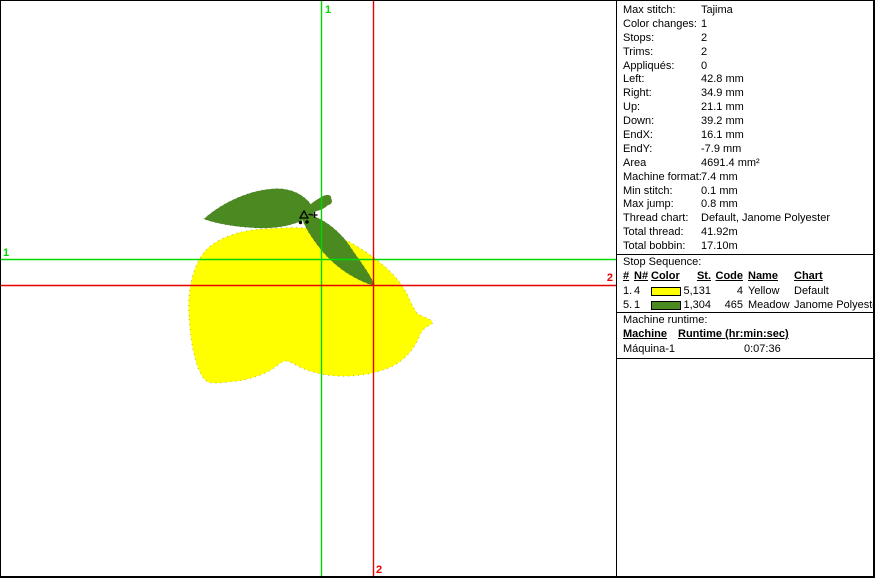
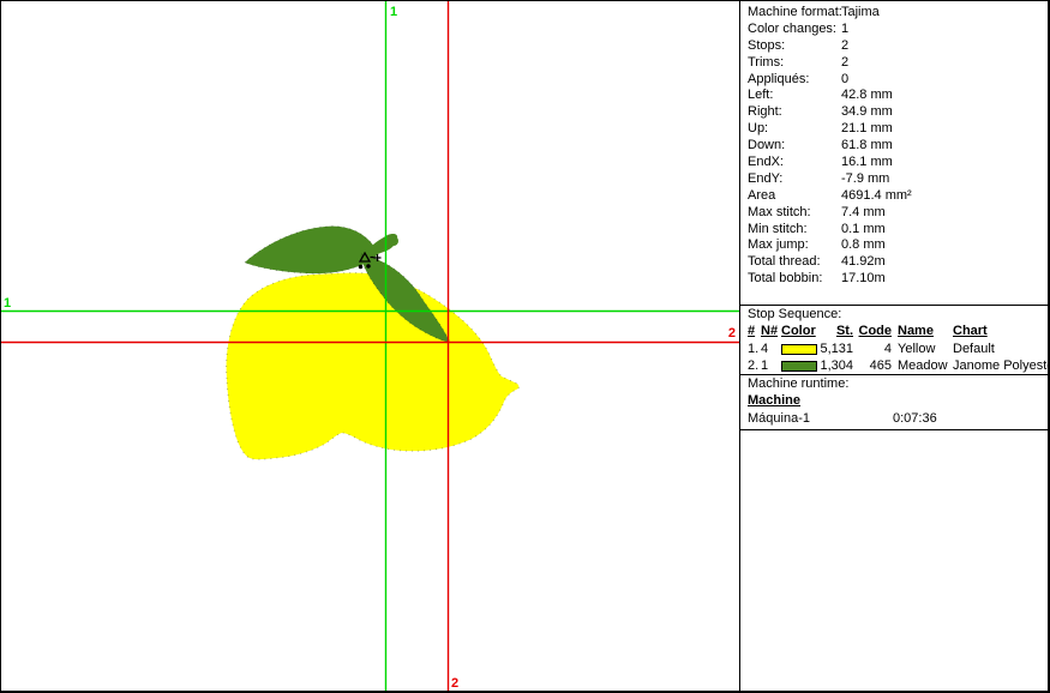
  1
  1
  2
  2
- Max stitch:
+ Machine format:
  Tajima
  Color changes:
  1
  Stops:
  2
  Trims:
  2
  Appliqués:
  0
  Left:
  42.8 mm
  Right:
  34.9 mm
  Up:
  21.1 mm
  Down:
- 39.2 mm
+ 61.8 mm
  EndX:
  16.1 mm
  EndY:
  -7.9 mm
  Area
  4691.4 mm²
- Machine format:
+ Max stitch:
  7.4 mm
  Min stitch:
  0.1 mm
  Max jump:
  0.8 mm
- Thread chart:
- Default, Janome Polyester
  Total thread:
  41.92m
  Total bobbin:
  17.10m
  Stop Sequence:
  #
  N#
  Color
  St.
  Code
  Name
  Chart
  1.
  4
  5,131
  4
  Yellow
  Default
- 5.
+ 2.
  1
  1,304
  465
  Meadow
  Janome Polyest
  Machine runtime:
  Machine
- Runtime (hr:min:sec)
  Máquina-1
  0:07:36
